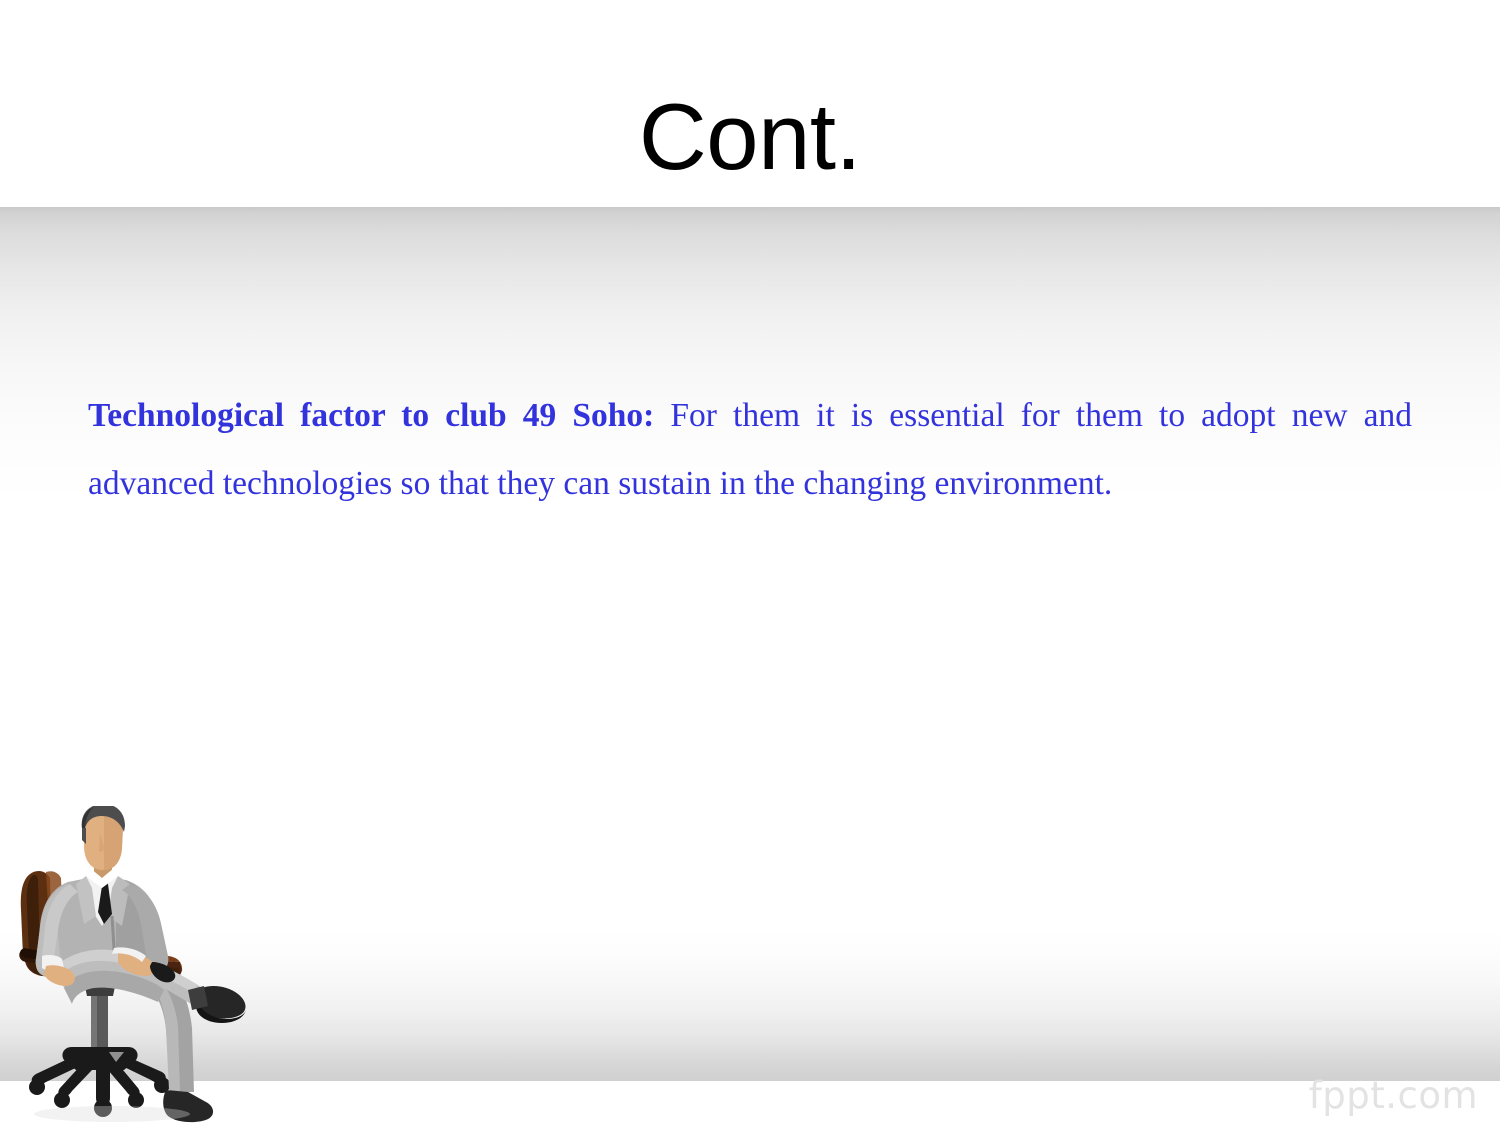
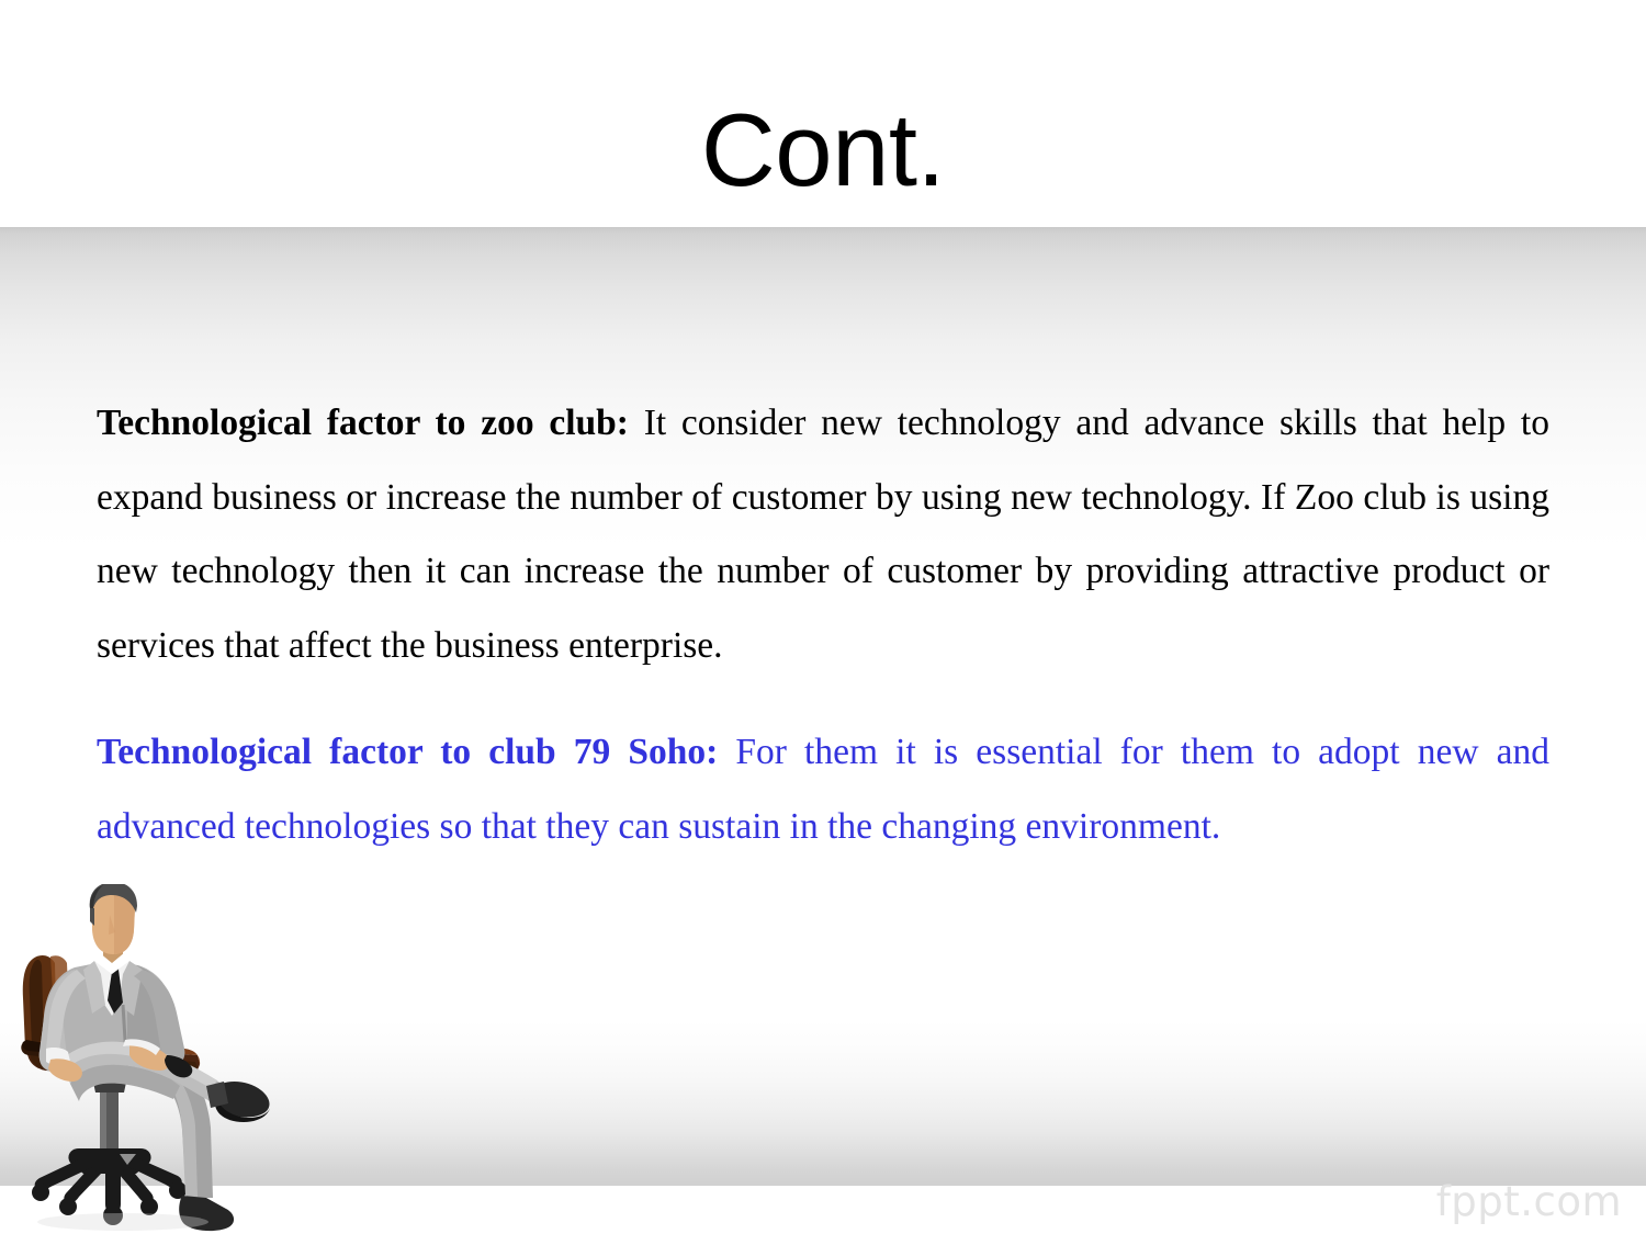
  Cont.
+ Technological factor to zoo club: It consider new technology and advance skills that help to expand business or increase the number of customer by using new technology. If Zoo club is using new technology then it can increase the number of customer by providing attractive product or services that affect the business enterprise.
- Technological factor to club 49 Soho: For them it is essential for them to adopt new and advanced technologies so that they can sustain in the changing environment.
+ Technological factor to club 79 Soho: For them it is essential for them to adopt new and advanced technologies so that they can sustain in the changing environment.
  fppt.com
